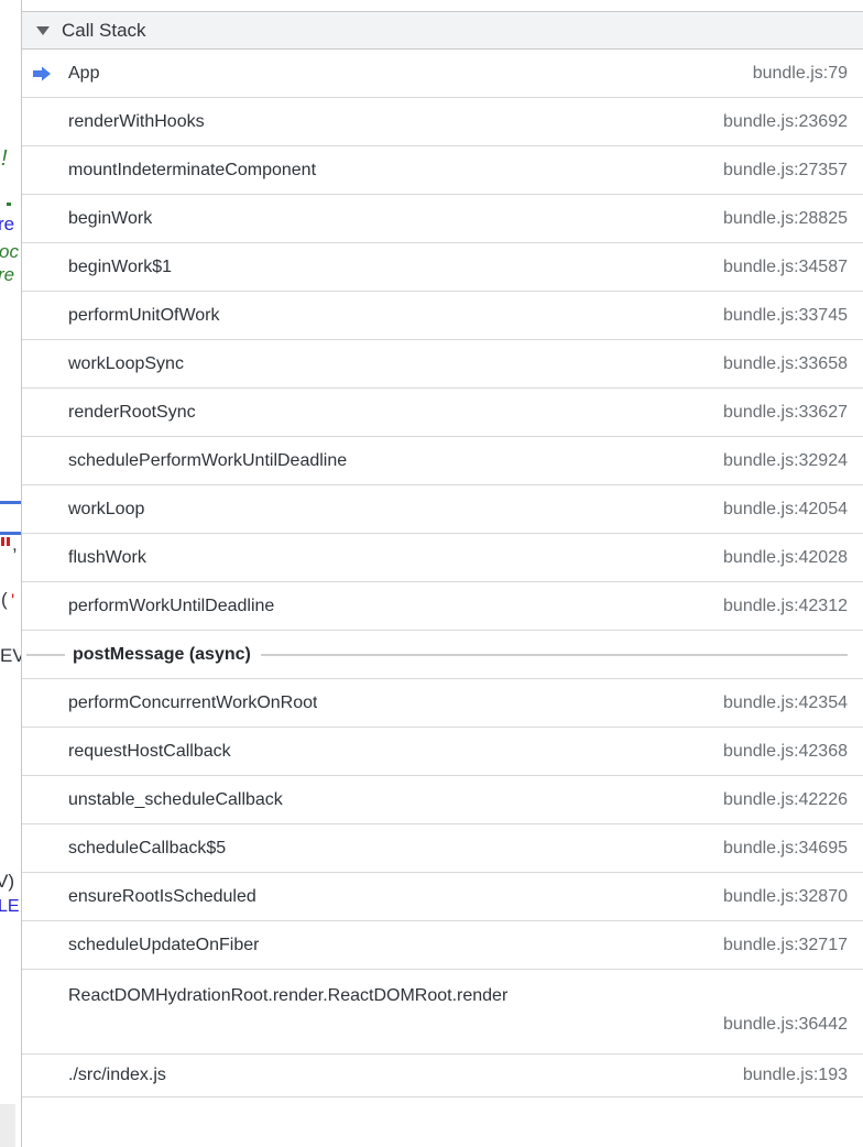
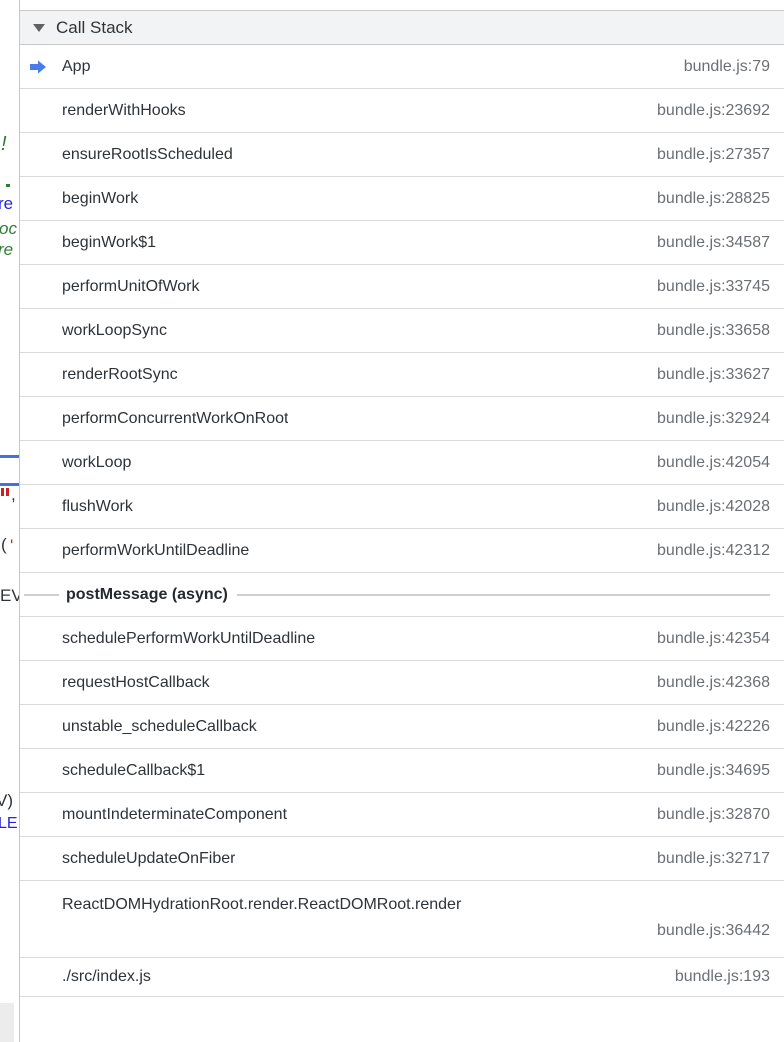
  !
  re
  oc
  re
  ,
  (
  '
  EV
  V)
  LE
  Call Stack
  App
  bundle.js:79
  renderWithHooks
  bundle.js:23692
- mountIndeterminateComponent
+ ensureRootIsScheduled
  bundle.js:27357
  beginWork
  bundle.js:28825
  beginWork$1
  bundle.js:34587
  performUnitOfWork
  bundle.js:33745
  workLoopSync
  bundle.js:33658
  renderRootSync
  bundle.js:33627
- schedulePerformWorkUntilDeadline
+ performConcurrentWorkOnRoot
  bundle.js:32924
  workLoop
  bundle.js:42054
  flushWork
  bundle.js:42028
  performWorkUntilDeadline
  bundle.js:42312
  postMessage (async)
- performConcurrentWorkOnRoot
+ schedulePerformWorkUntilDeadline
  bundle.js:42354
  requestHostCallback
  bundle.js:42368
  unstable_scheduleCallback
  bundle.js:42226
- scheduleCallback$5
+ scheduleCallback$1
  bundle.js:34695
- ensureRootIsScheduled
+ mountIndeterminateComponent
  bundle.js:32870
  scheduleUpdateOnFiber
  bundle.js:32717
  ReactDOMHydrationRoot.render.ReactDOMRoot.render
  bundle.js:36442
  ./src/index.js
  bundle.js:193
